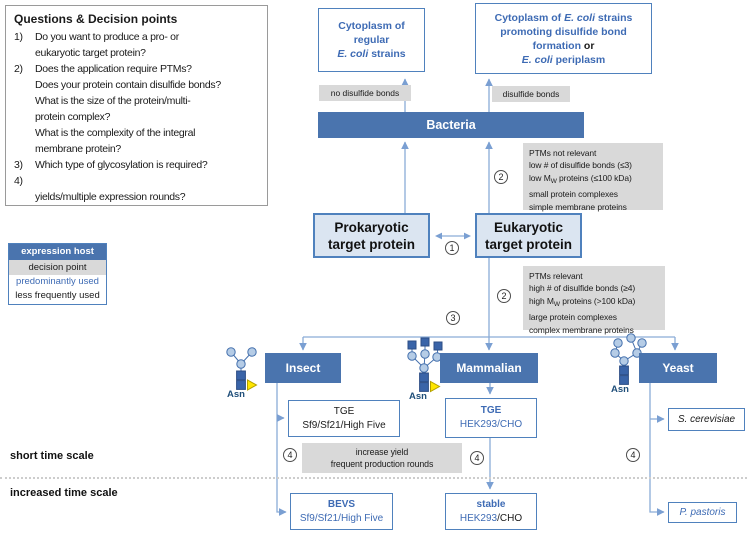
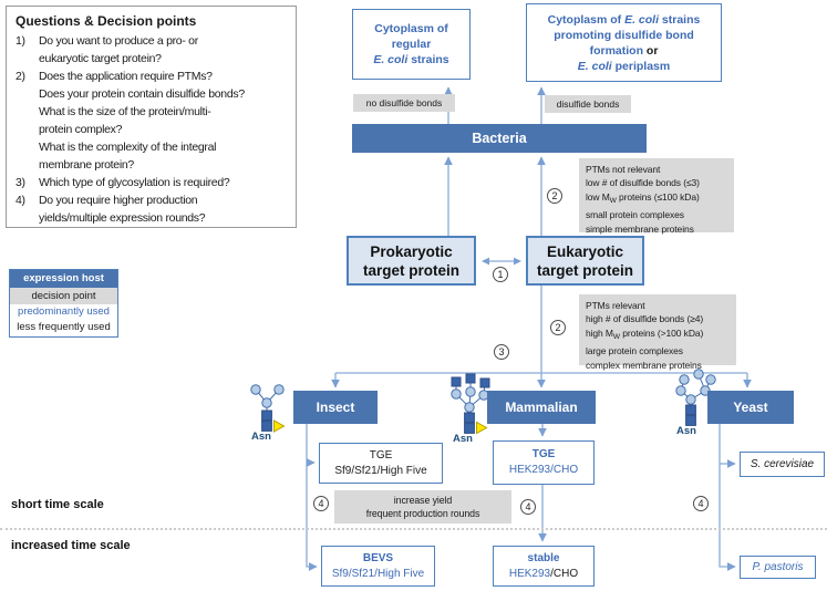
  Questions & Decision points
  1)
  Do you want to produce a pro- or
  eukaryotic target protein?
  2)
  Does the application require PTMs?
  Does your protein contain disulfide bonds?
  What is the size of the protein/multi-
  protein complex?
  What is the complexity of the integral
  membrane protein?
  3)
  Which type of glycosylation is required?
  4)
+ Do you require higher production
  yields/multiple expression rounds?
  expression host
  decision point
  predominantly used
  less frequently used
  Cytoplasm of
  regular
  E. coli strains
  Cytoplasm of E. coli strains
  promoting disulfide bond
  formation or
  E. coli periplasm
  no disulfide bonds
  disulfide bonds
  Bacteria
  PTMs not relevant
  low # of disulfide bonds (≤3)
  low M proteins (≤100 kDa)
  small protein complexes
  simple membrane proteins
  PTMs relevant
  high # of disulfide bonds (≥4)
  high M proteins (>100 kDa)
  large protein complexes
  complex membrane proteins
  Prokaryotic
  target protein
  Eukaryotic
  target protein
  1
  2
  2
  3
  4
  4
  4
  Insect
  Mammalian
  Yeast
  Asn
  Asn
  Asn
  TGE
  Sf9/Sf21/High Five
  TGE
  HEK293/CHO
  S. cerevisiae
  increase yield
  frequent production rounds
  short time scale
  increased time scale
  BEVS
  Sf9/Sf21/High Five
  stable
  HEK293/CHO
  P. pastoris
